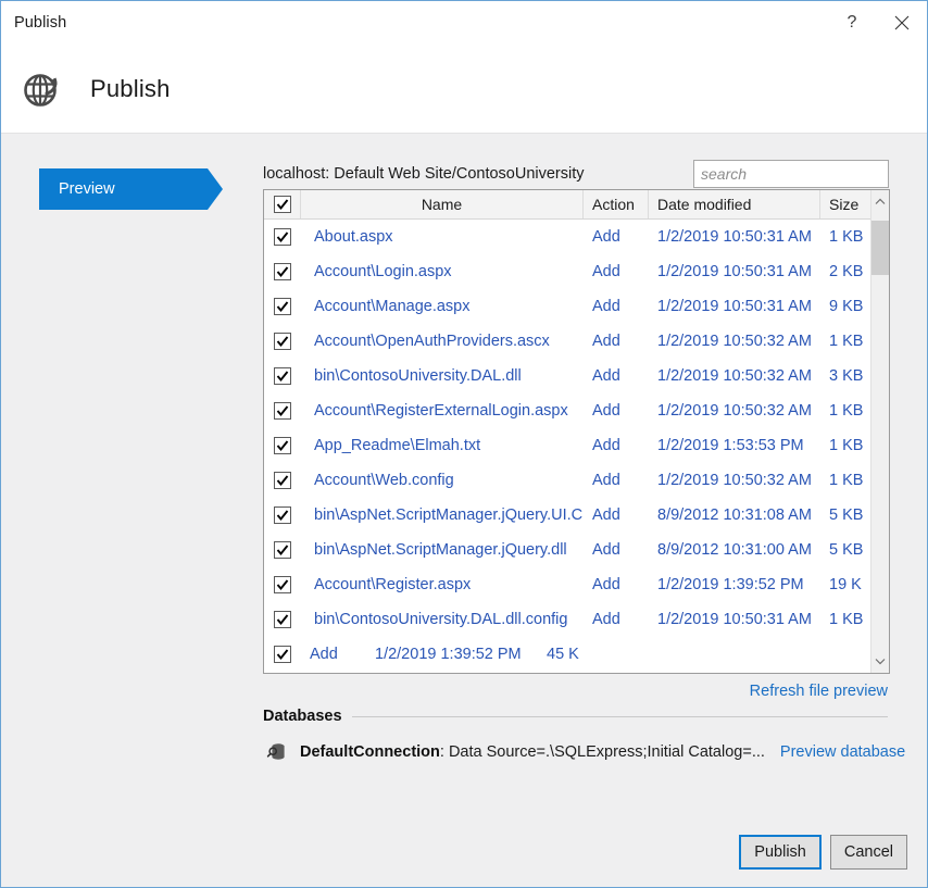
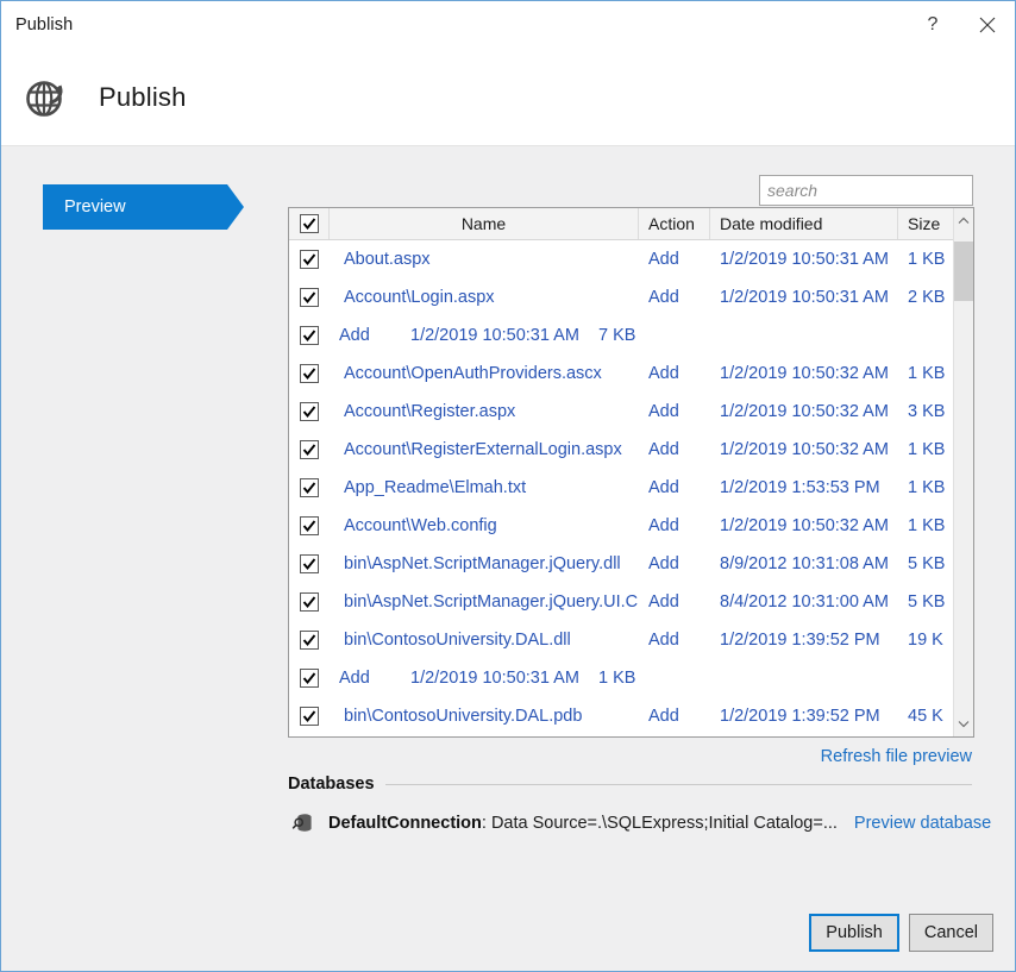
  Publish
  ?
  Publish
  Preview
- localhost: Default Web Site/ContosoUniversity
  search
  Name
  Action
  Date modified
  Size
  About.aspx
  Add
  1/2/2019 10:50:31 AM
  1 KB
  Account\Login.aspx
  Add
  1/2/2019 10:50:31 AM
  2 KB
- Account\Manage.aspx
  Add
  1/2/2019 10:50:31 AM
- 9 KB
+ 7 KB
  Account\OpenAuthProviders.ascx
  Add
  1/2/2019 10:50:32 AM
  1 KB
- bin\ContosoUniversity.DAL.dll
+ Account\Register.aspx
  Add
  1/2/2019 10:50:32 AM
  3 KB
  Account\RegisterExternalLogin.aspx
  Add
  1/2/2019 10:50:32 AM
  1 KB
  App_Readme\Elmah.txt
  Add
  1/2/2019 1:53:53 PM
  1 KB
  Account\Web.config
  Add
  1/2/2019 10:50:32 AM
  1 KB
- bin\AspNet.ScriptManager.jQuery.UI.C
+ bin\AspNet.ScriptManager.jQuery.dll
  Add
  8/9/2012 10:31:08 AM
  5 KB
- bin\AspNet.ScriptManager.jQuery.dll
+ bin\AspNet.ScriptManager.jQuery.UI.C
  Add
- 8/9/2012 10:31:00 AM
+ 8/4/2012 10:31:00 AM
  5 KB
- Account\Register.aspx
+ bin\ContosoUniversity.DAL.dll
  Add
  1/2/2019 1:39:52 PM
  19 K
- bin\ContosoUniversity.DAL.dll.config
  Add
  1/2/2019 10:50:31 AM
  1 KB
+ bin\ContosoUniversity.DAL.pdb
  Add
  1/2/2019 1:39:52 PM
  45 K
  Refresh file preview
  Databases
  DefaultConnection
  : Data Source=.\SQLExpress;Initial Catalog=...
  Preview database
  Publish
  Cancel
